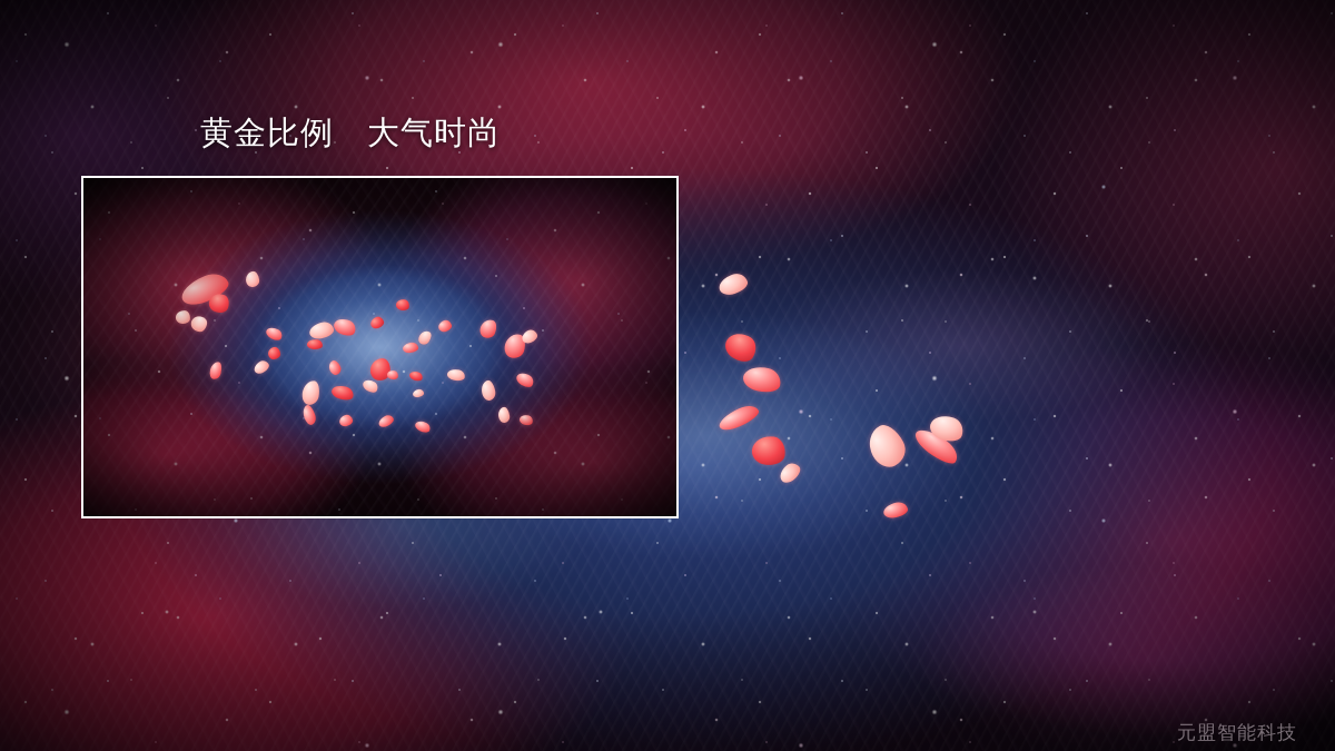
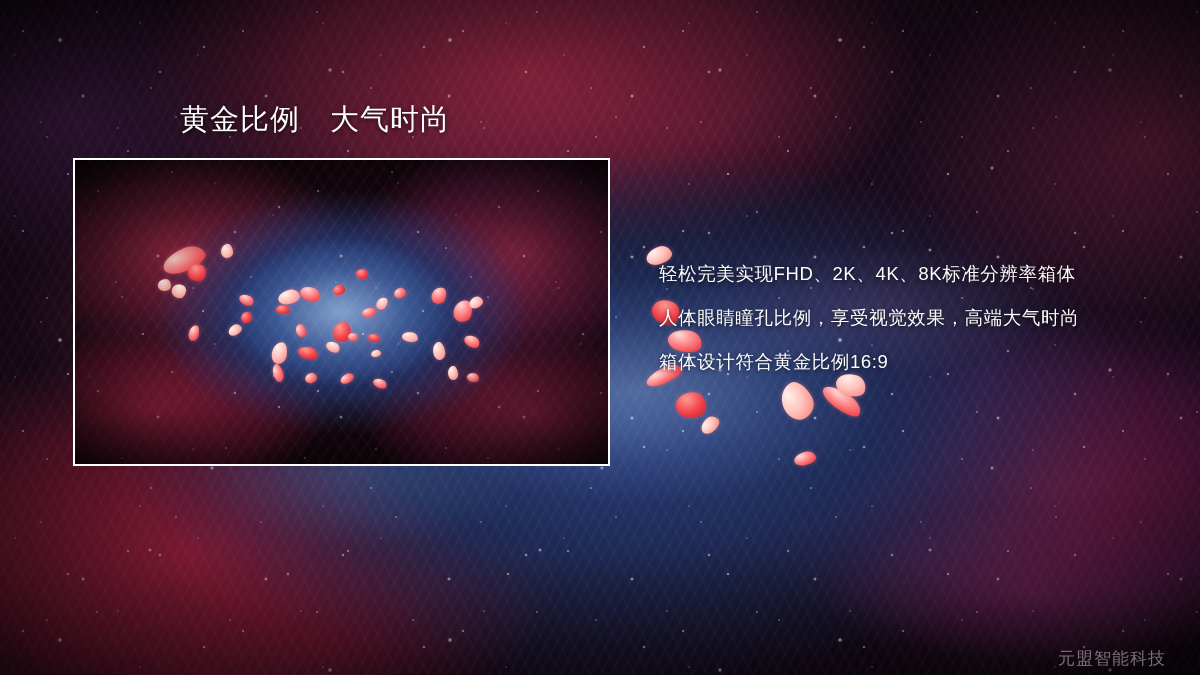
  黄金比例 大气时尚
+ 轻松完美实现FHD、2K、4K、8K标准分辨率箱体
+ 人体眼睛瞳孔比例，享受视觉效果，高端大气时尚
+ 箱体设计符合黄金比例16:9
  元盟智能科技
